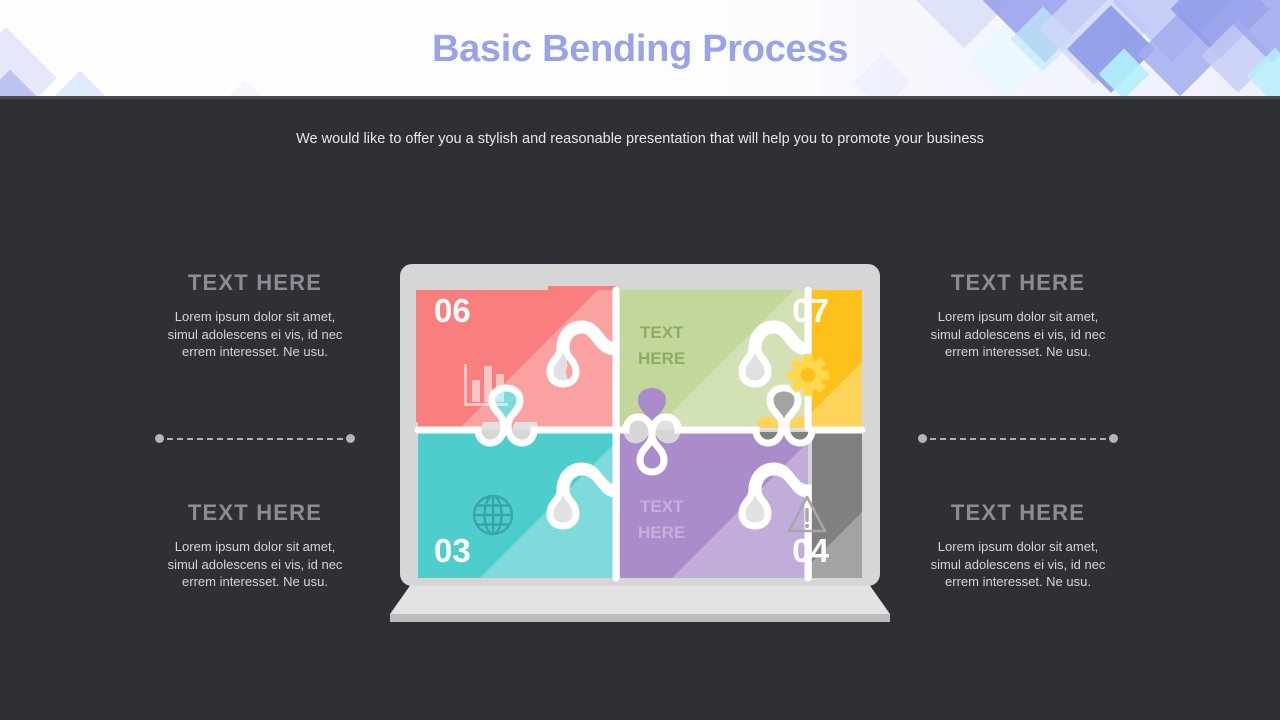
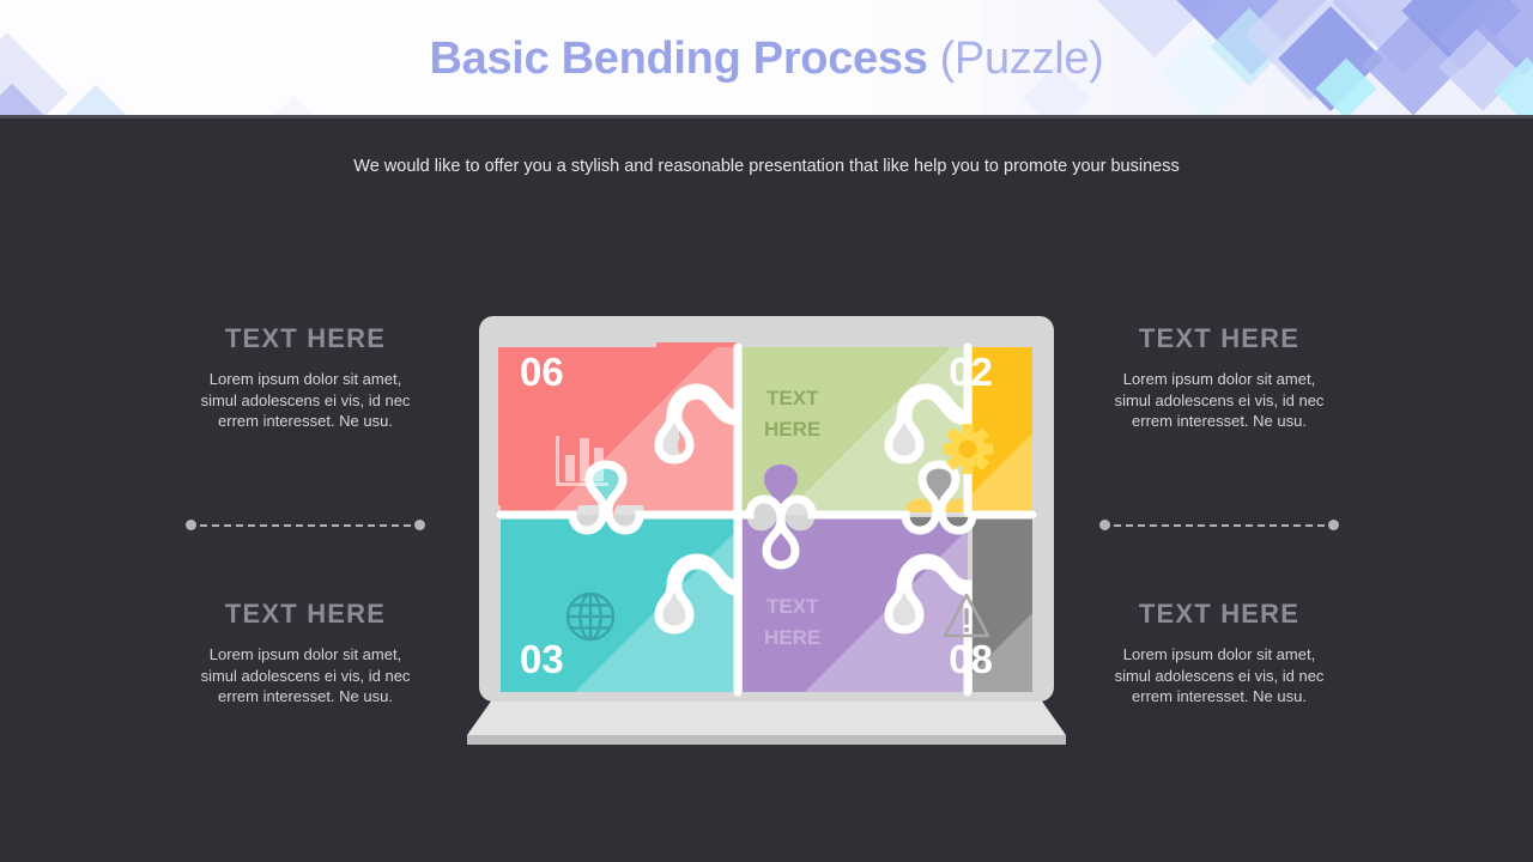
  Basic Bending Process
+ (Puzzle)
- We would like to offer you a stylish and reasonable presentation that will help you to promote your business
+ We would like to offer you a stylish and reasonable presentation that like help you to promote your business
  TEXT HERE
  Lorem ipsum dolor sit amet,
  simul adolescens ei vis, id nec
  errem interesset. Ne usu.
  TEXT HERE
  Lorem ipsum dolor sit amet,
  simul adolescens ei vis, id nec
  errem interesset. Ne usu.
  TEXT HERE
  Lorem ipsum dolor sit amet,
  simul adolescens ei vis, id nec
  errem interesset. Ne usu.
  TEXT HERE
  Lorem ipsum dolor sit amet,
  simul adolescens ei vis, id nec
  errem interesset. Ne usu.
  06
- 07
+ 02
  03
- 04
+ 08
  TEXT
  HERE
  TEXT
  HERE
